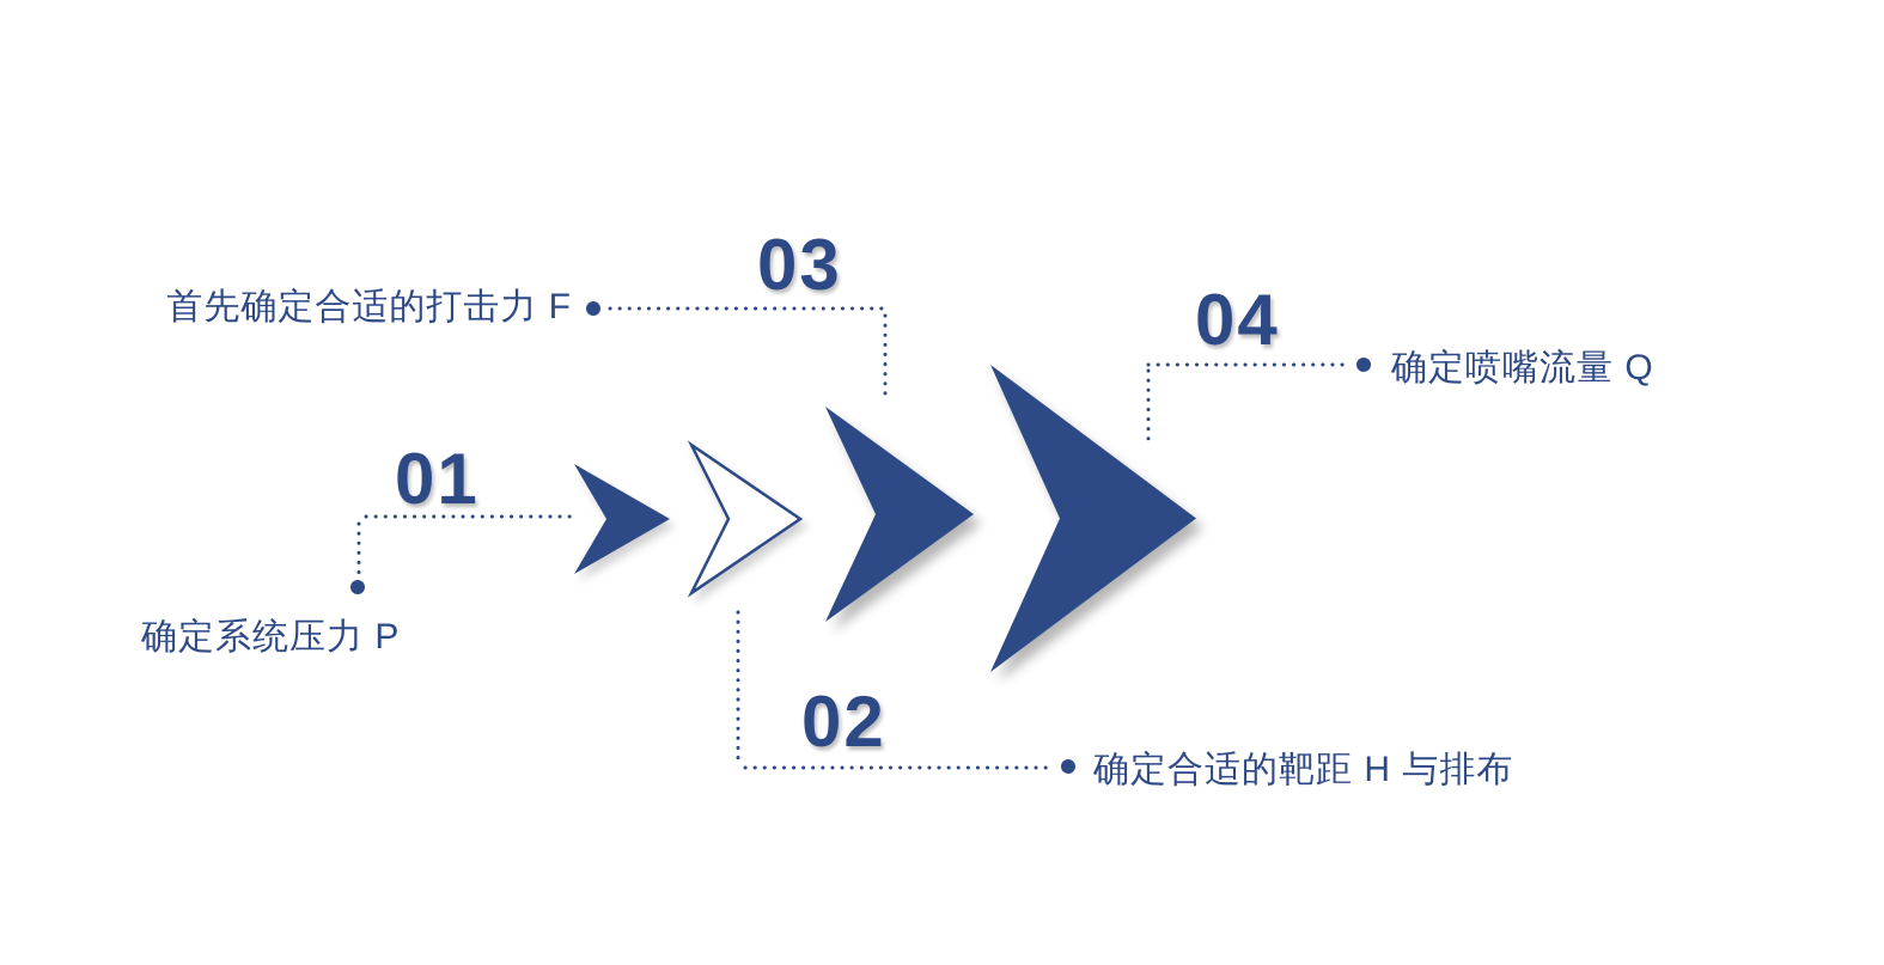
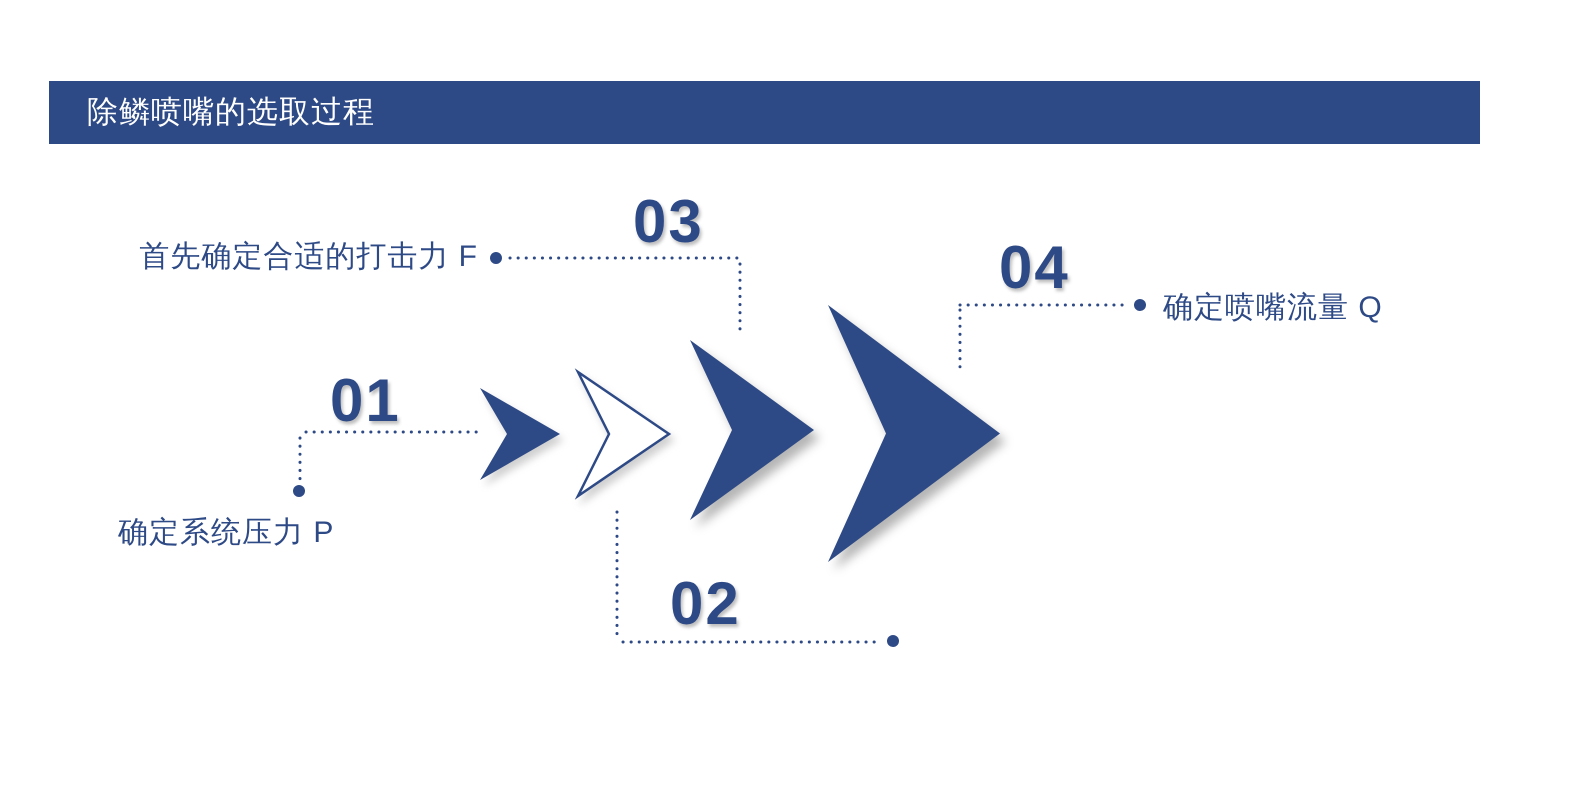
+ 除鳞喷嘴的选取过程
  01
  02
  03
  04
  确定系统压力 P
- 确定合适的靶距 H 与排布
  首先确定合适的打击力 F
  确定喷嘴流量 Q
